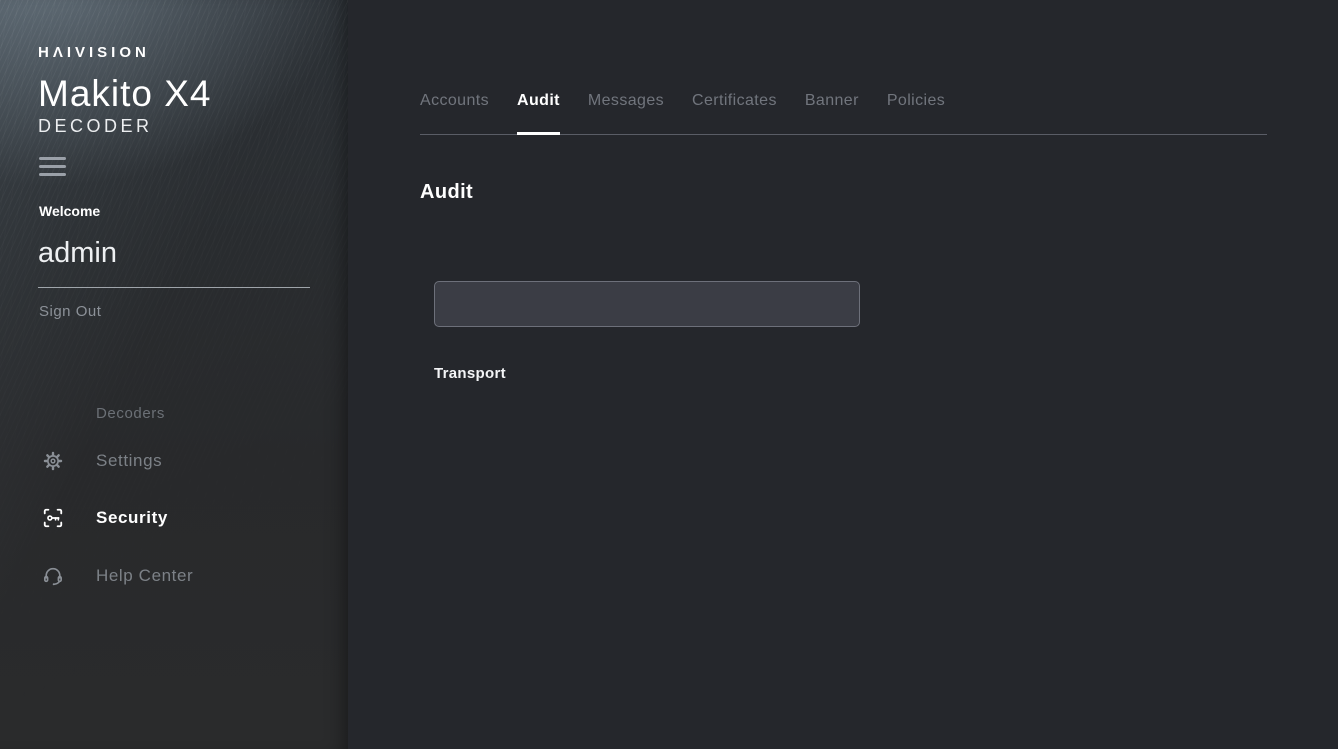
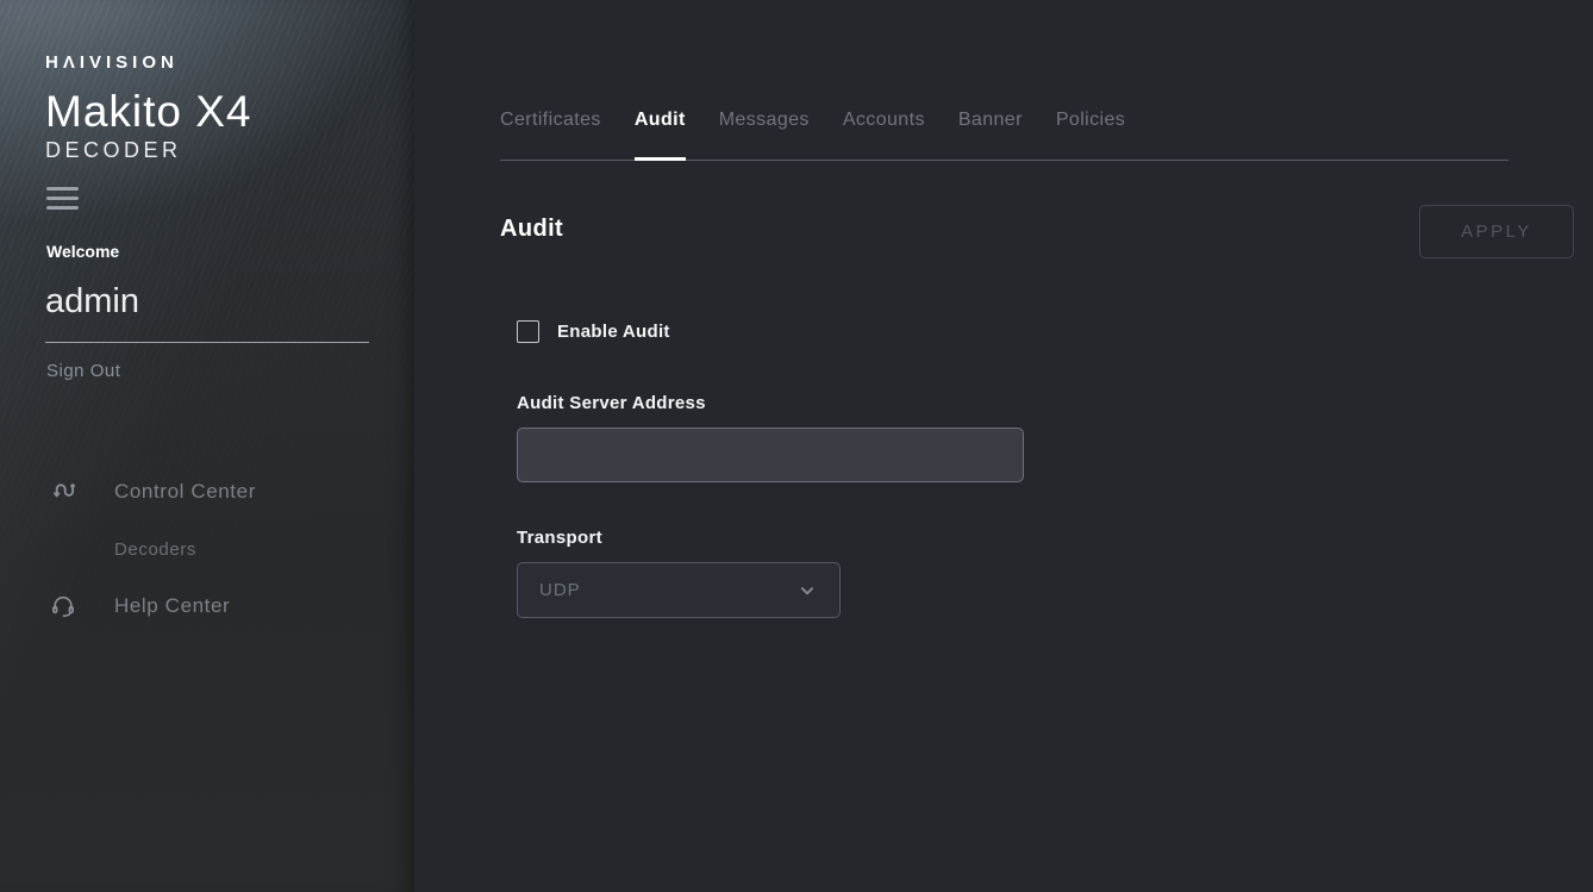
  HΛIVISION
  Makito X4
  DECODER
  Welcome
  admin
  Sign Out
+ Control Center
  Decoders
- Settings
- Security
  Help Center
- Accounts
+ Certificates
  Audit
  Messages
- Certificates
+ Accounts
  Banner
  Policies
  Audit
+ APPLY
+ Enable Audit
+ Audit Server Address
  Transport
+ UDP
